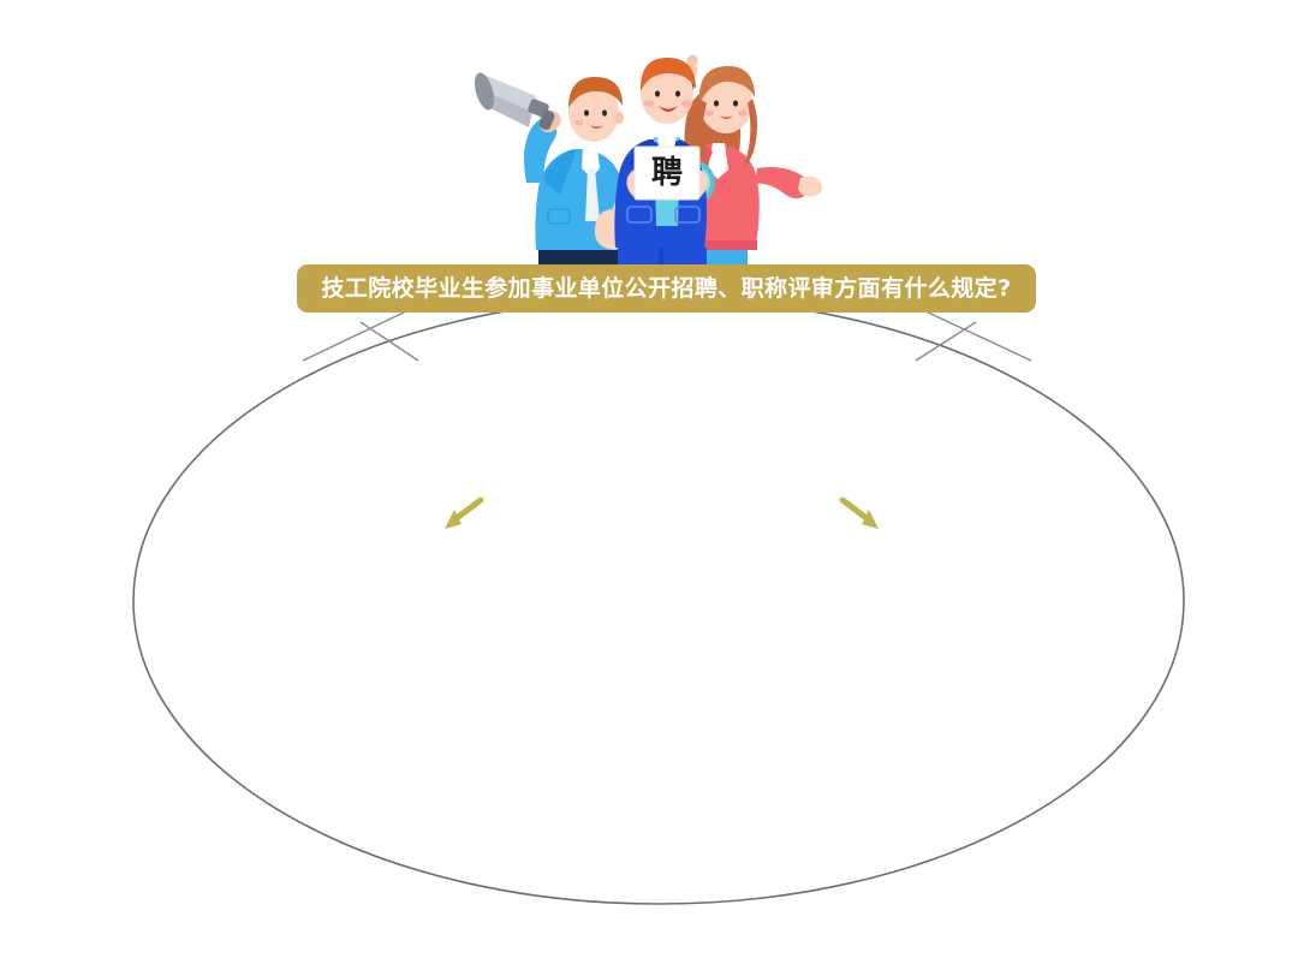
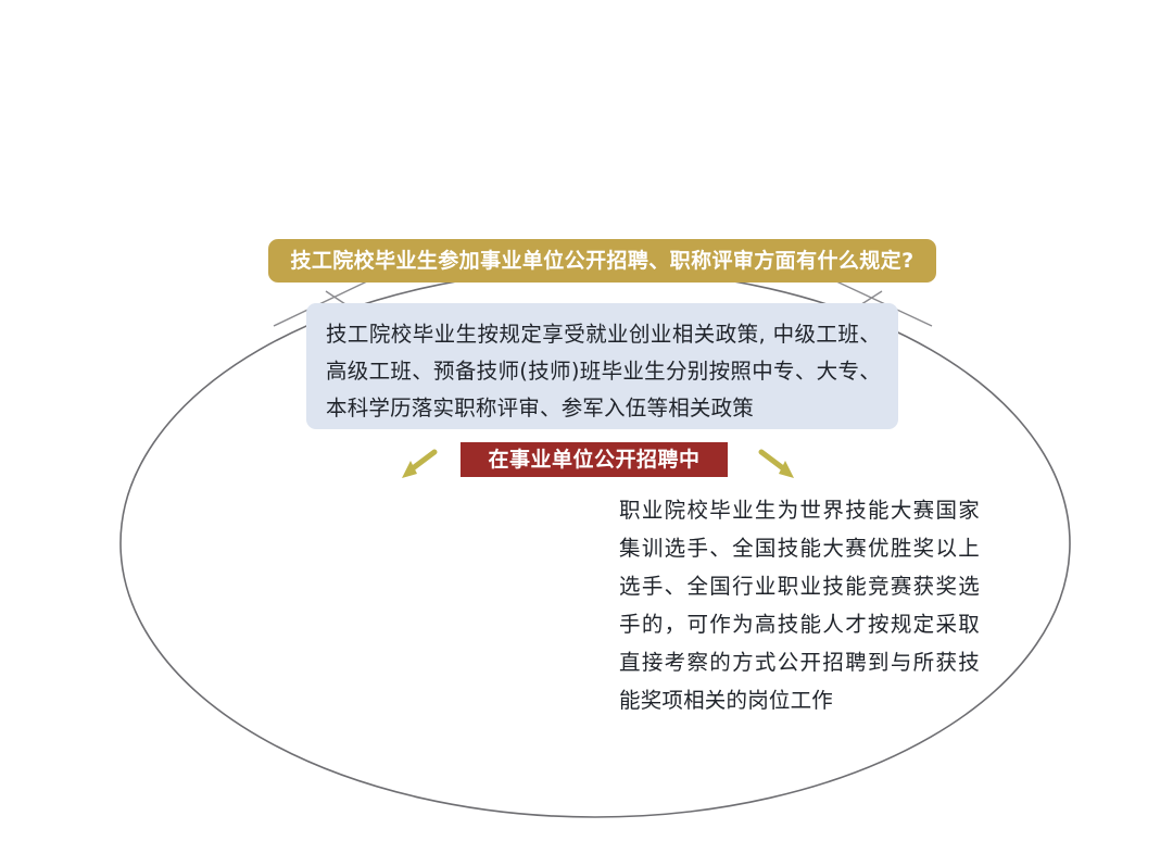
- 聘
  技工院校毕业生参加事业单位公开招聘、职称评审方面有什么规定?
+ 技工院校毕业生按规定享受就业创业相关政策, 中级工班、高级工班、预备技师(技师)班毕业生分别按照中专、大专、本科学历落实职称评审、参军入伍等相关政策
+ 在事业单位公开招聘中
+ 职业院校毕业生为世界技能大赛国家集训选手、全国技能大赛优胜奖以上选手、全国行业职业技能竞赛获奖选手的，可作为高技能人才按规定采取直接考察的方式公开招聘到与所获技能奖项相关的岗位工作
